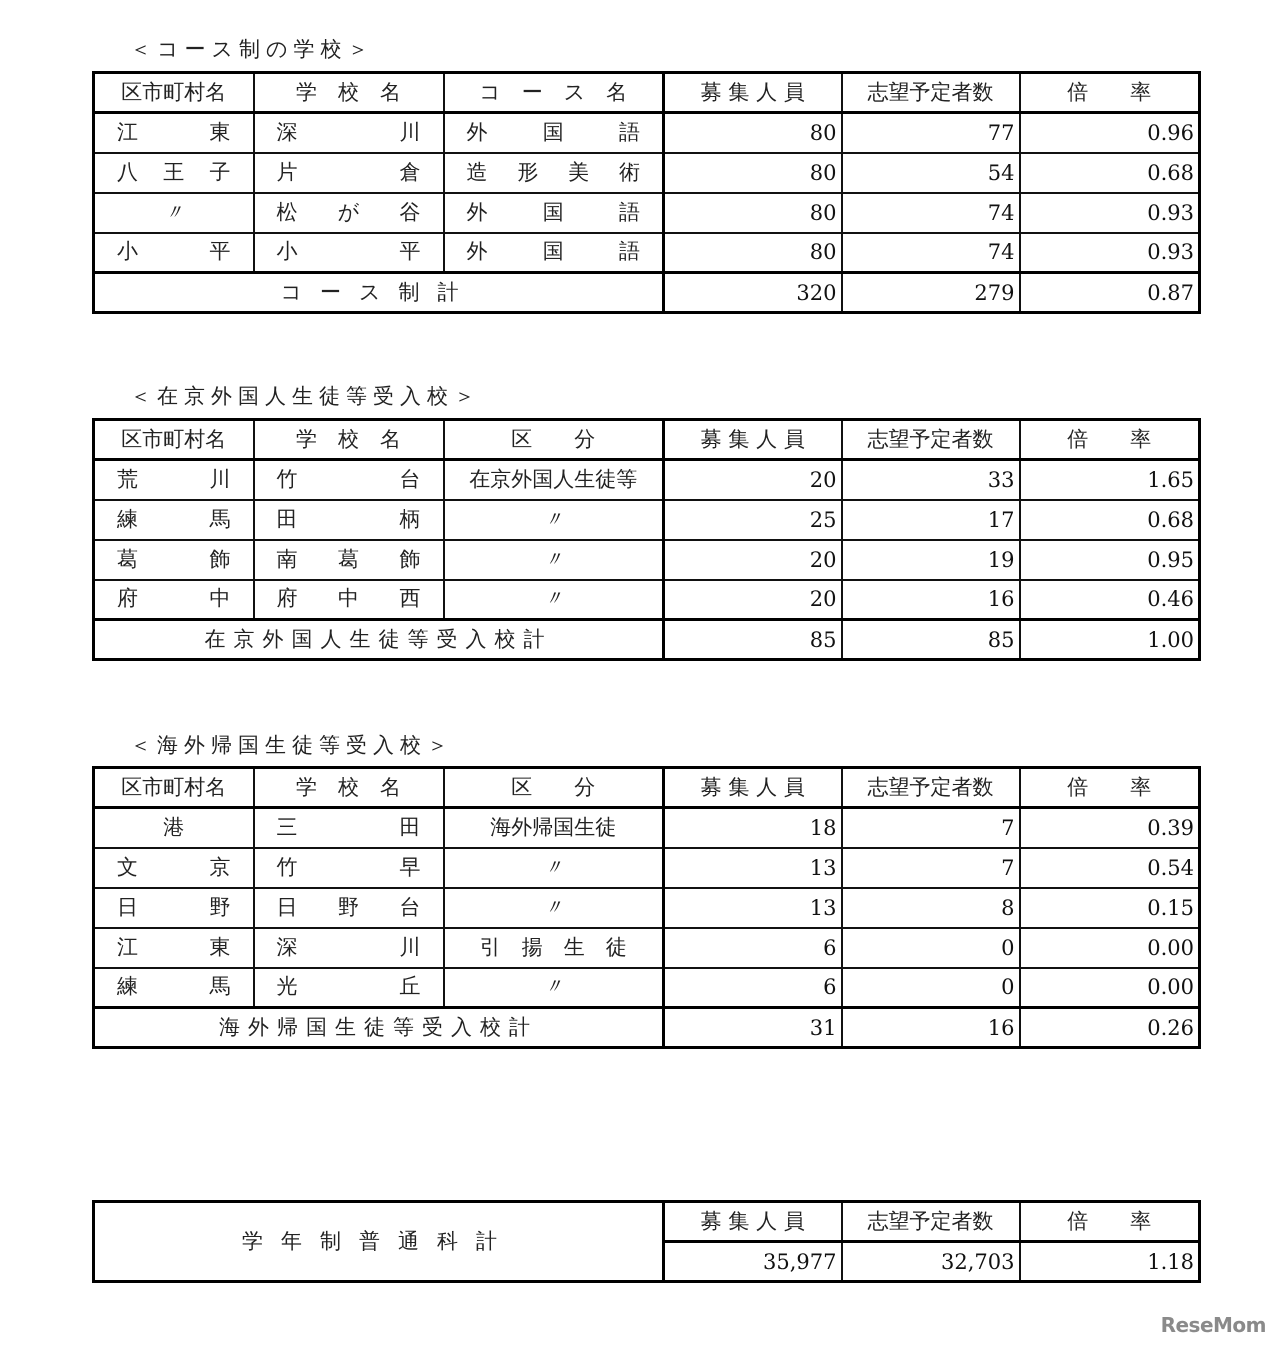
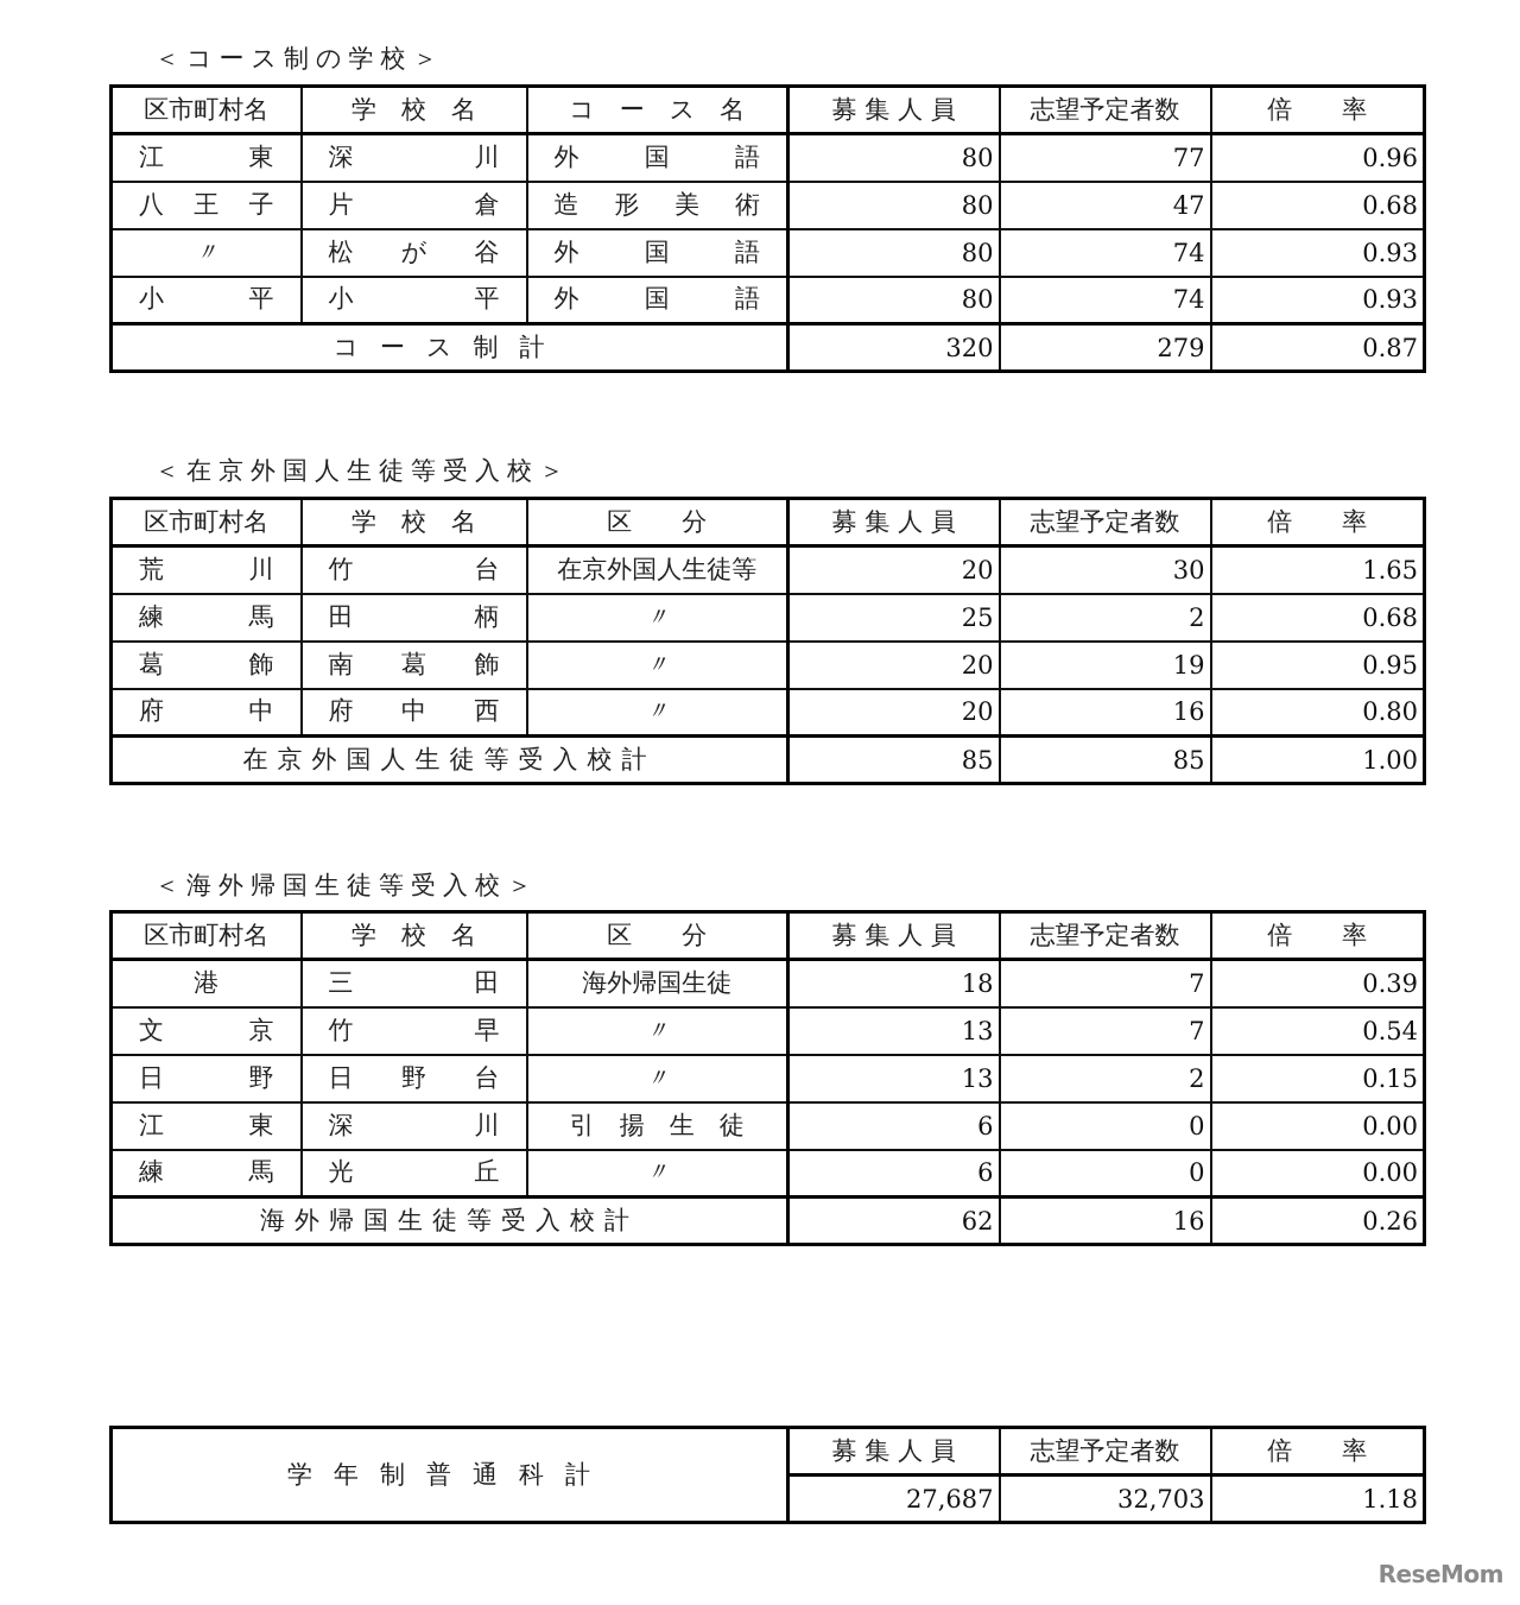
  ＜コース制の学校＞
  区市町村名	学 校 名	コ ー ス 名	募 集 人 員	志望予定者数	倍 率
  江 東	深 川	外 国 語	80	77	0.96
- 八 王 子	片 倉	造 形 美 術	80	54	0.68
+ 八 王 子	片 倉	造 形 美 術	80	47	0.68
  〃	松 が 谷	外 国 語	80	74	0.93
  小 平	小 平	外 国 語	80	74	0.93
  コース制計	320	279	0.87
  ＜在京外国人生徒等受入校＞
  区市町村名	学 校 名	区 分	募 集 人 員	志望予定者数	倍 率
- 荒 川	竹 台	在京外国人生徒等	20	33	1.65
+ 荒 川	竹 台	在京外国人生徒等	20	30	1.65
- 練 馬	田 柄	〃	25	17	0.68
+ 練 馬	田 柄	〃	25	2	0.68
  葛 飾	南 葛 飾	〃	20	19	0.95
- 府 中	府 中 西	〃	20	16	0.46
+ 府 中	府 中 西	〃	20	16	0.80
  在京外国人生徒等受入校計	85	85	1.00
  ＜海外帰国生徒等受入校＞
  区市町村名	学 校 名	区 分	募 集 人 員	志望予定者数	倍 率
  港	三 田	海外帰国生徒	18	7	0.39
  文 京	竹 早	〃	13	7	0.54
- 日 野	日 野 台	〃	13	8	0.15
+ 日 野	日 野 台	〃	13	2	0.15
  江 東	深 川	引 揚 生 徒	6	0	0.00
  練 馬	光 丘	〃	6	0	0.00
- 海外帰国生徒等受入校計	31	16	0.26
+ 海外帰国生徒等受入校計	62	16	0.26
  学年制普通科計	募 集 人 員	志望予定者数	倍 率
- 35,977	32,703	1.18
+ 27,687	32,703	1.18
  ReseMom
